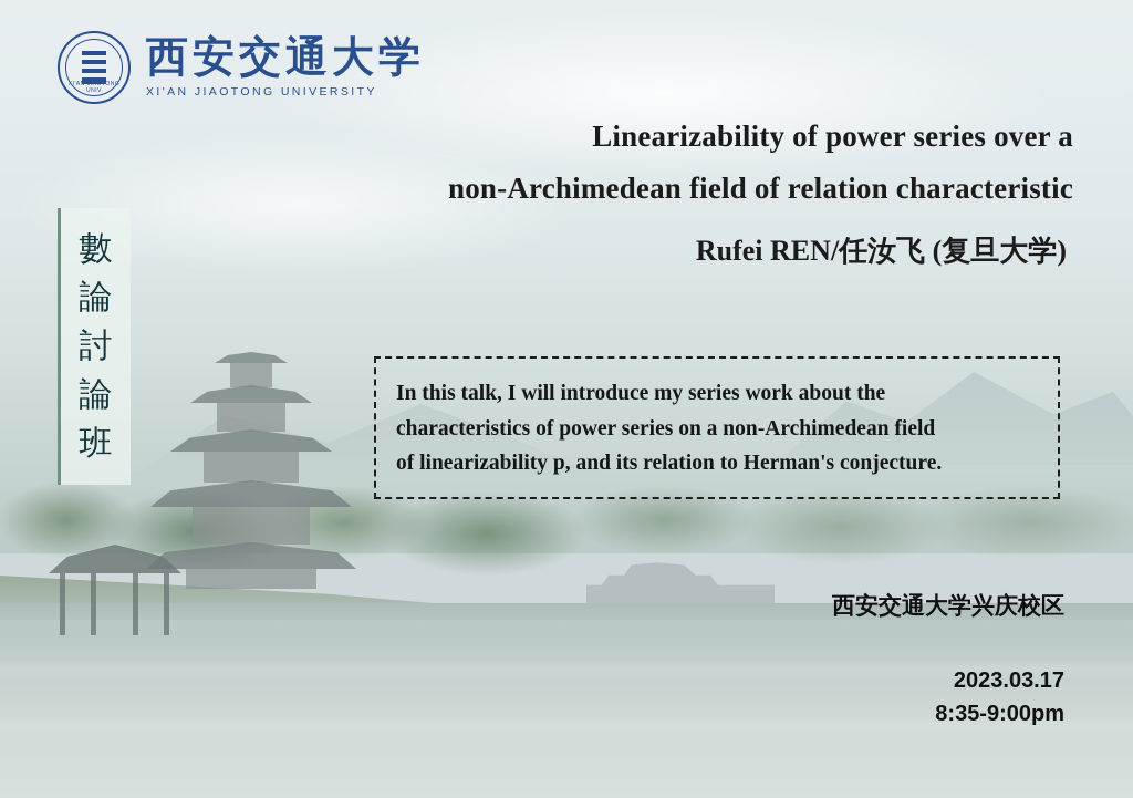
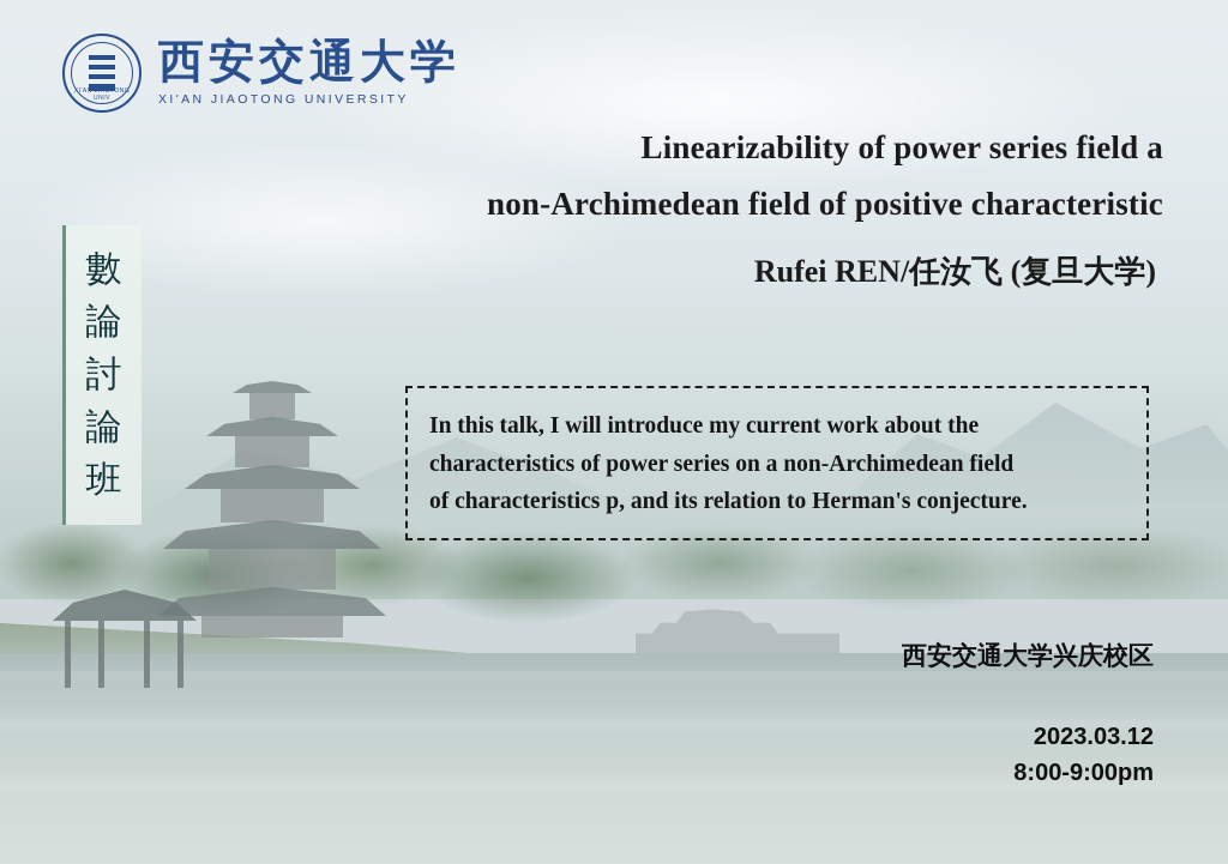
  西安交通大学
  XI'AN JIAOTONG UNIVERSITY
  數
  論
  討
  論
  班
- Linearizability of power series over a
+ Linearizability of power series field a
- non-Archimedean field of relation characteristic
+ non-Archimedean field of positive characteristic
  Rufei REN/任汝飞 (复旦大学)
- In this talk, I will introduce my series work about the
+ In this talk, I will introduce my current work about the
  characteristics of power series on a non-Archimedean field
- of linearizability p, and its relation to Herman's conjecture.
+ of characteristics p, and its relation to Herman's conjecture.
  西安交通大学兴庆校区
- 2023.03.17
+ 2023.03.12
- 8:35-9:00pm
+ 8:00-9:00pm
